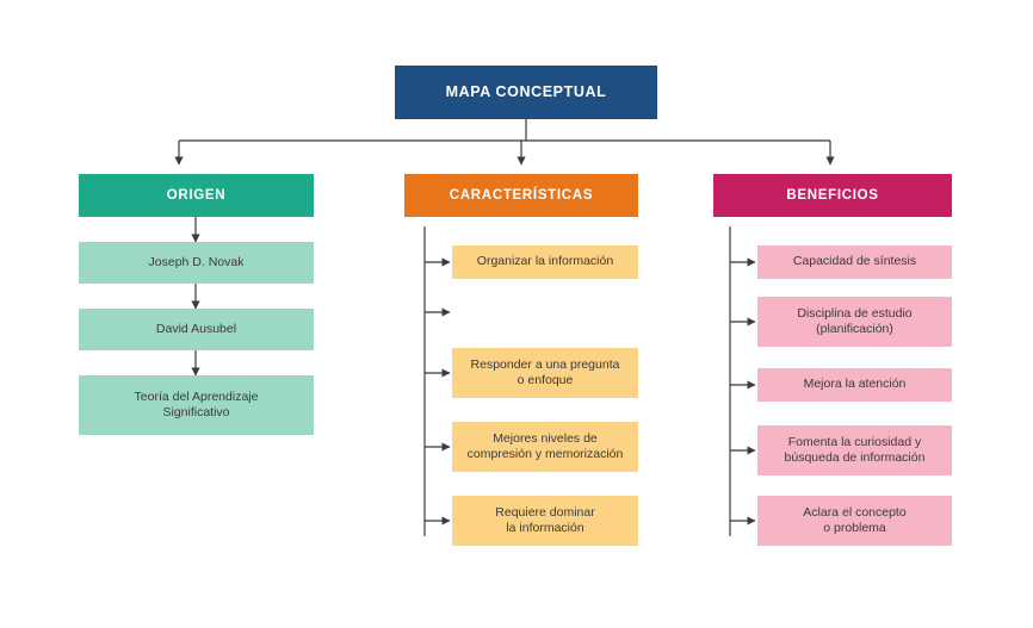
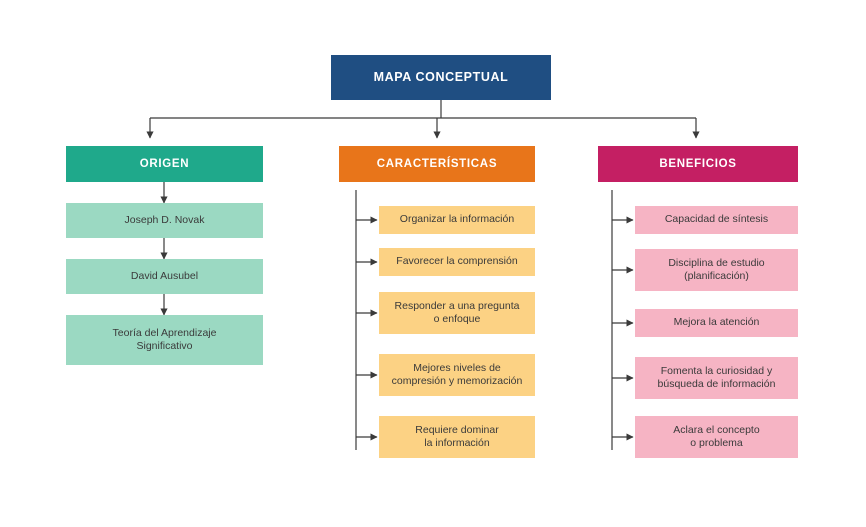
  MAPA CONCEPTUAL
  ORIGEN
  Joseph D. Novak
  David Ausubel
  Teoría del Aprendizaje
  Significativo
  CARACTERÍSTICAS
  Organizar la información
+ Favorecer la comprensión
  Responder a una pregunta
  o enfoque
  Mejores niveles de
  compresión y memorización
  Requiere dominar
  la información
  BENEFICIOS
  Capacidad de síntesis
  Disciplina de estudio
  (planificación)
  Mejora la atención
  Fomenta la curiosidad y
  búsqueda de información
  Aclara el concepto
  o problema
